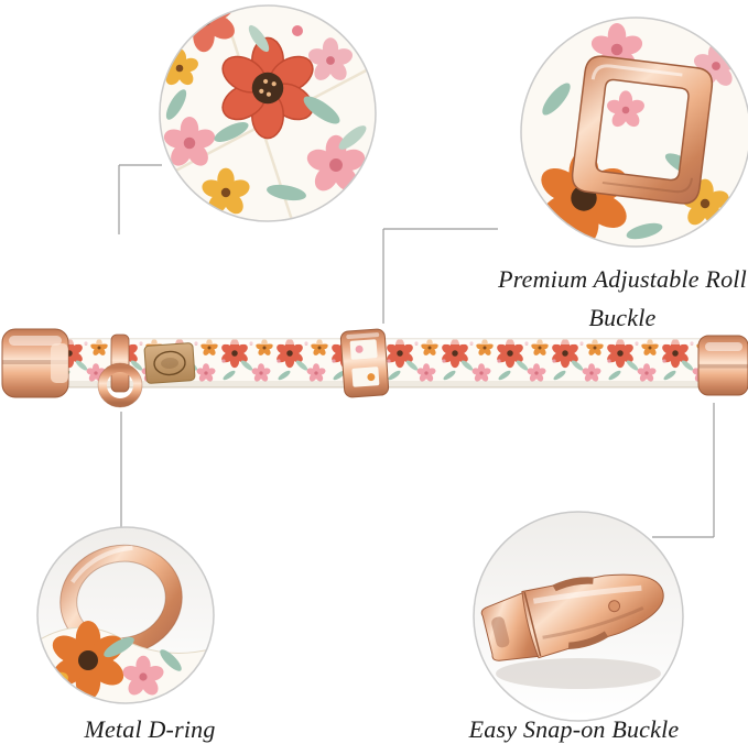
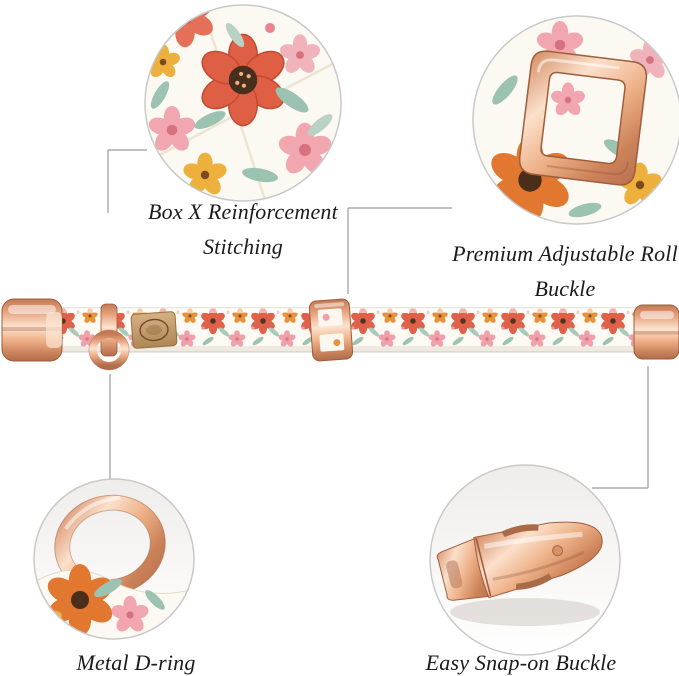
+ Box X Reinforcement Stitching
  Premium Adjustable Roll Buckle
  Metal D-ring
  Easy Snap-on Buckle
